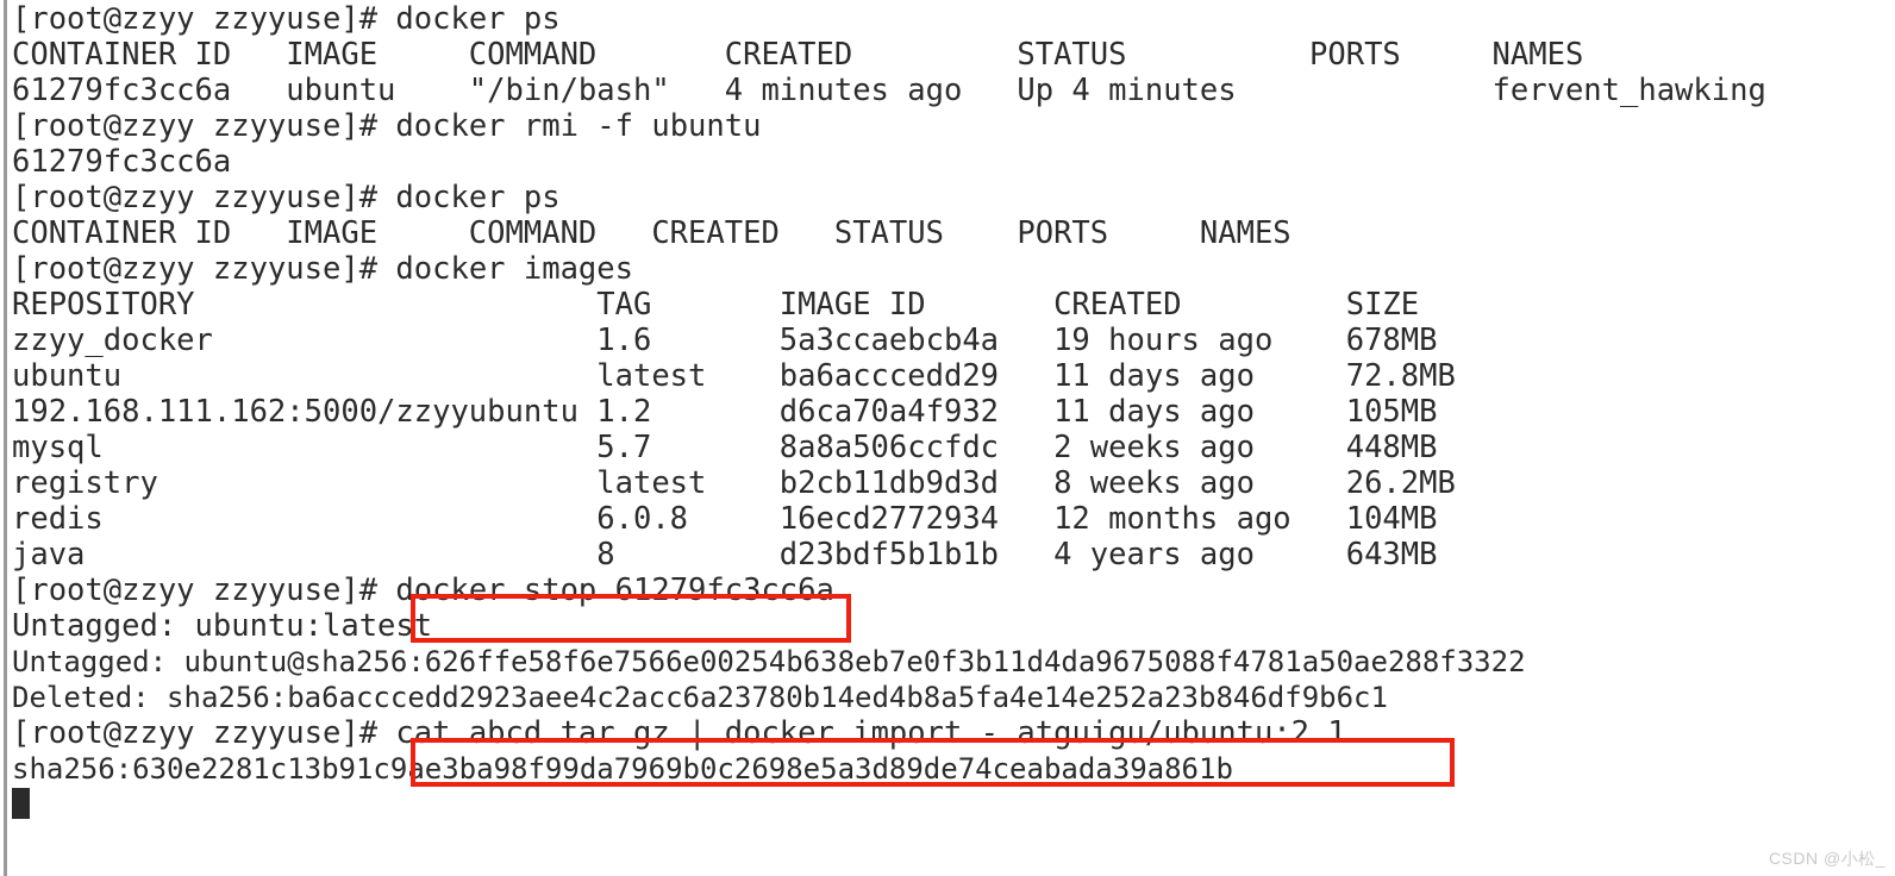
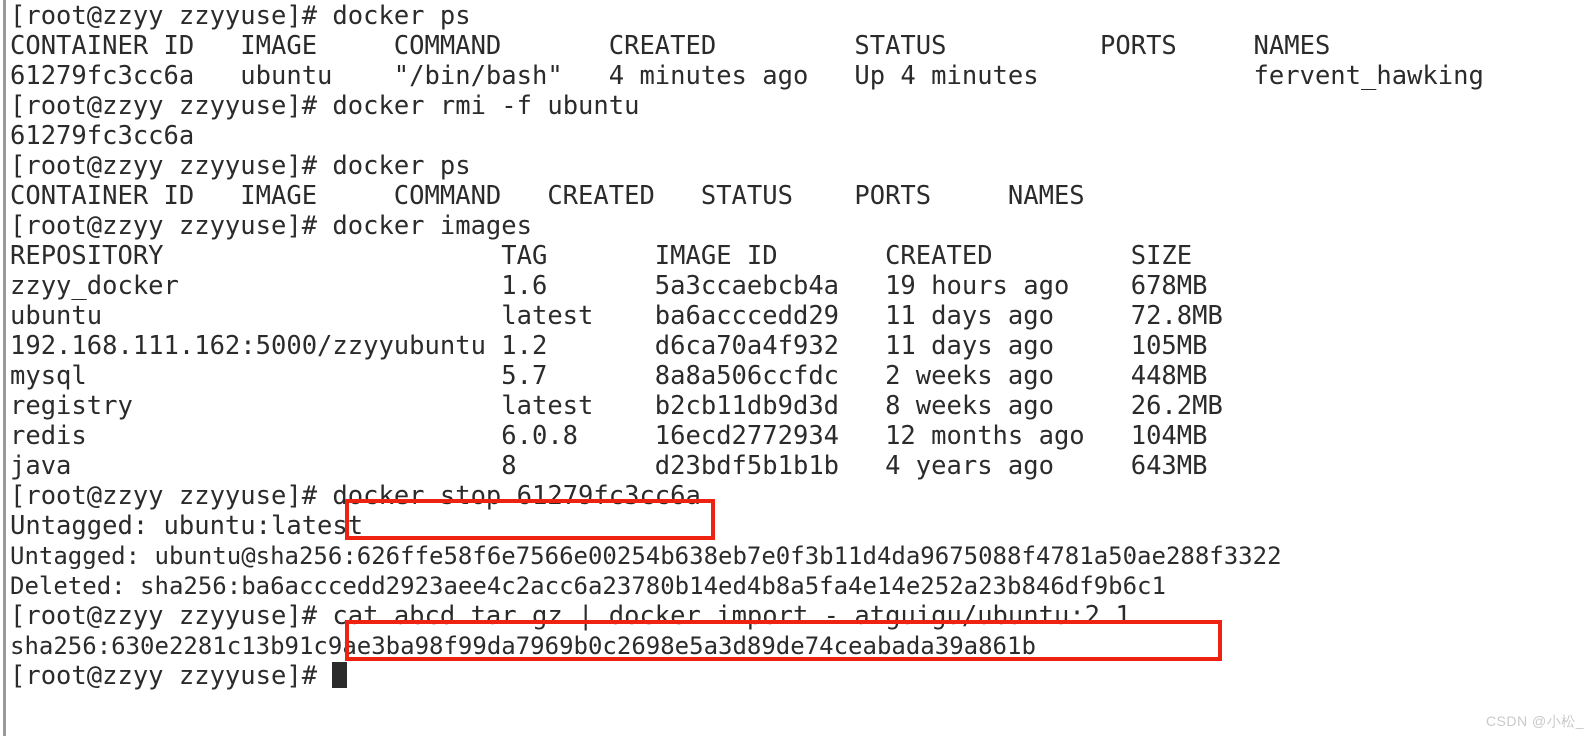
  [root@zzyy zzyyuse]# docker ps
  CONTAINER ID IMAGE COMMAND CREATED STATUS PORTS NAMES
  61279fc3cc6a ubuntu "/bin/bash" 4 minutes ago Up 4 minutes fervent_hawking
  [root@zzyy zzyyuse]# docker rmi -f ubuntu
  61279fc3cc6a
  [root@zzyy zzyyuse]# docker ps
  CONTAINER ID IMAGE COMMAND CREATED STATUS PORTS NAMES
  [root@zzyy zzyyuse]# docker images
  REPOSITORY TAG IMAGE ID CREATED SIZE
  zzyy_docker 1.6 5a3ccaebcb4a 19 hours ago 678MB
  ubuntu latest ba6acccedd29 11 days ago 72.8MB
  192.168.111.162:5000/zzyyubuntu 1.2 d6ca70a4f932 11 days ago 105MB
  mysql 5.7 8a8a506ccfdc 2 weeks ago 448MB
  registry latest b2cb11db9d3d 8 weeks ago 26.2MB
  redis 6.0.8 16ecd2772934 12 months ago 104MB
  java 8 d23bdf5b1b1b 4 years ago 643MB
  [root@zzyy zzyyuse]# docker stop 61279fc3cc6a
  Untagged: ubuntu:latest
  Untagged: ubuntu@sha256:626ffe58f6e7566e00254b638eb7e0f3b11d4da9675088f4781a50ae288f3322
  Deleted: sha256:ba6acccedd2923aee4c2acc6a23780b14ed4b8a5fa4e14e252a23b846df9b6c1
  [root@zzyy zzyyuse]# cat abcd.tar.gz | docker import - atguigu/ubuntu:2.1
  sha256:630e2281c13b91c9ae3ba98f99da7969b0c2698e5a3d89de74ceabada39a861b
+ [root@zzyy zzyyuse]#
  CSDN @小松_
